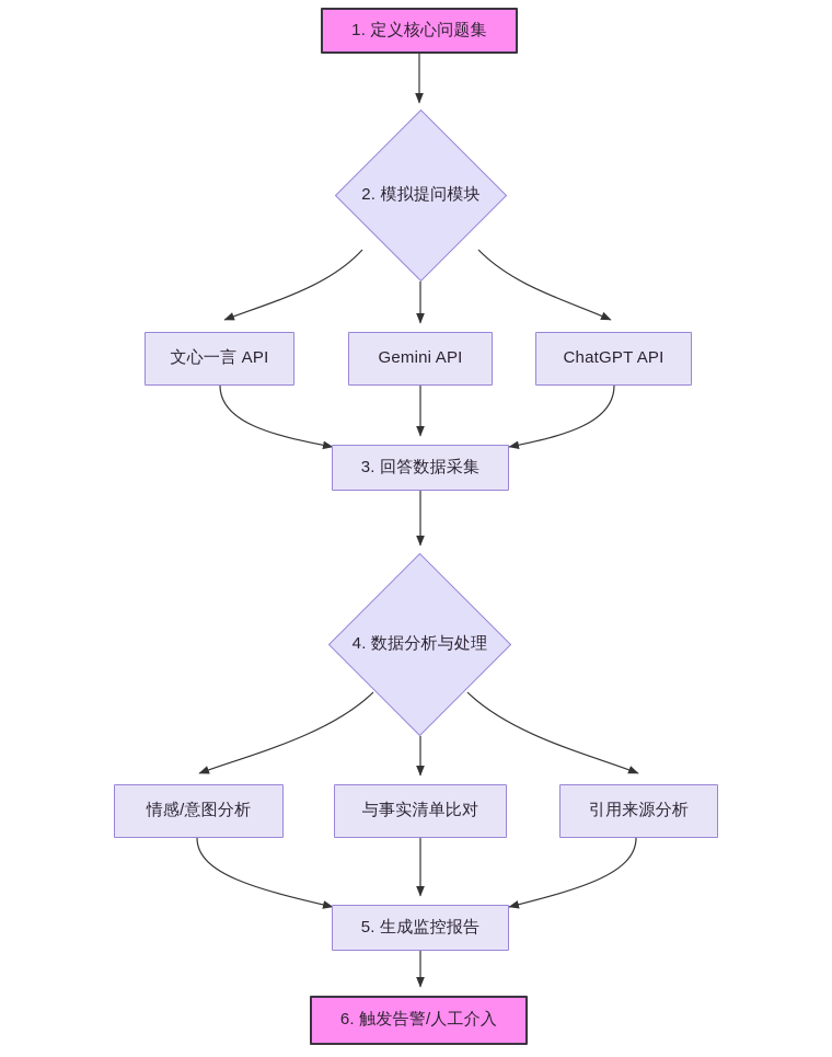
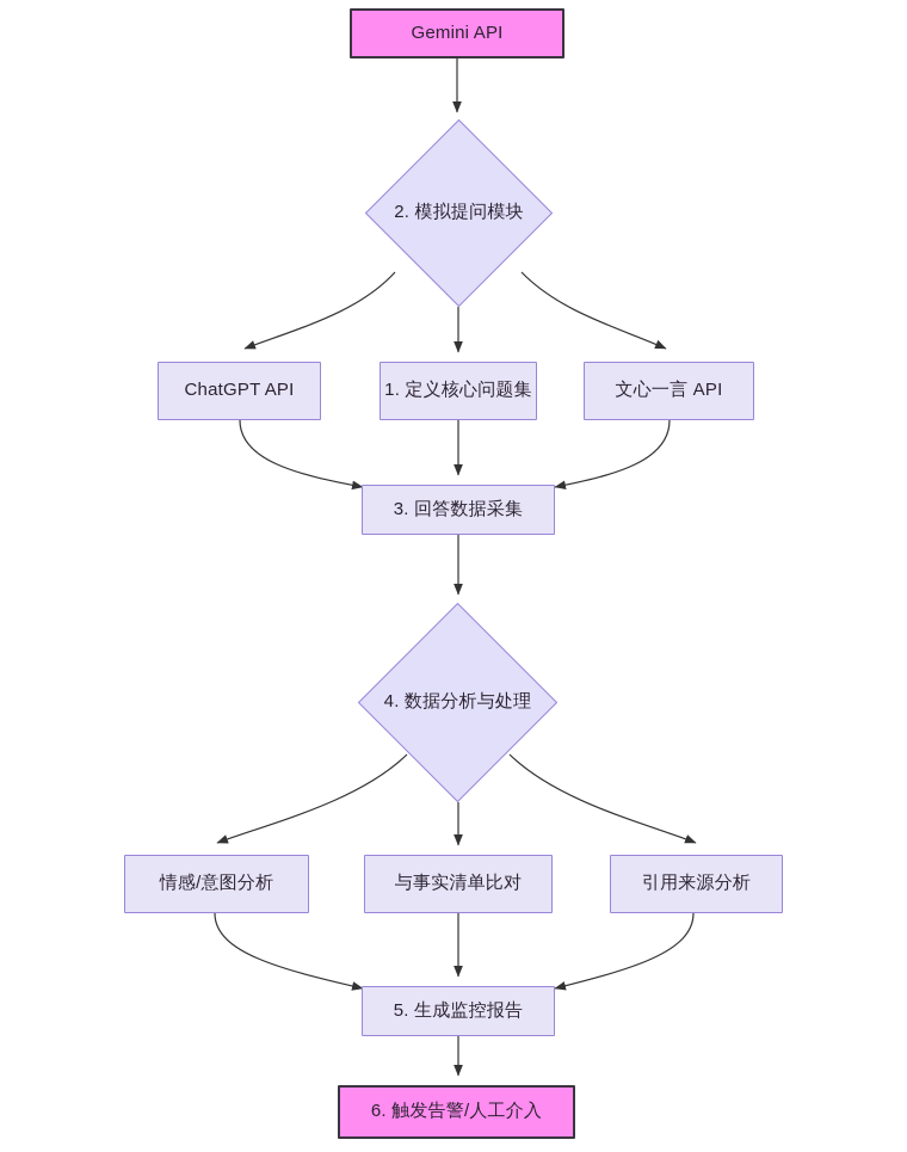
- 1. 定义核心问题集
+ Gemini API
  2. 模拟提问模块
- 文心一言 API
+ ChatGPT API
- Gemini API
+ 1. 定义核心问题集
- ChatGPT API
+ 文心一言 API
  3. 回答数据采集
  4. 数据分析与处理
  情感/意图分析
  与事实清单比对
  引用来源分析
  5. 生成监控报告
  6. 触发告警/人工介入
